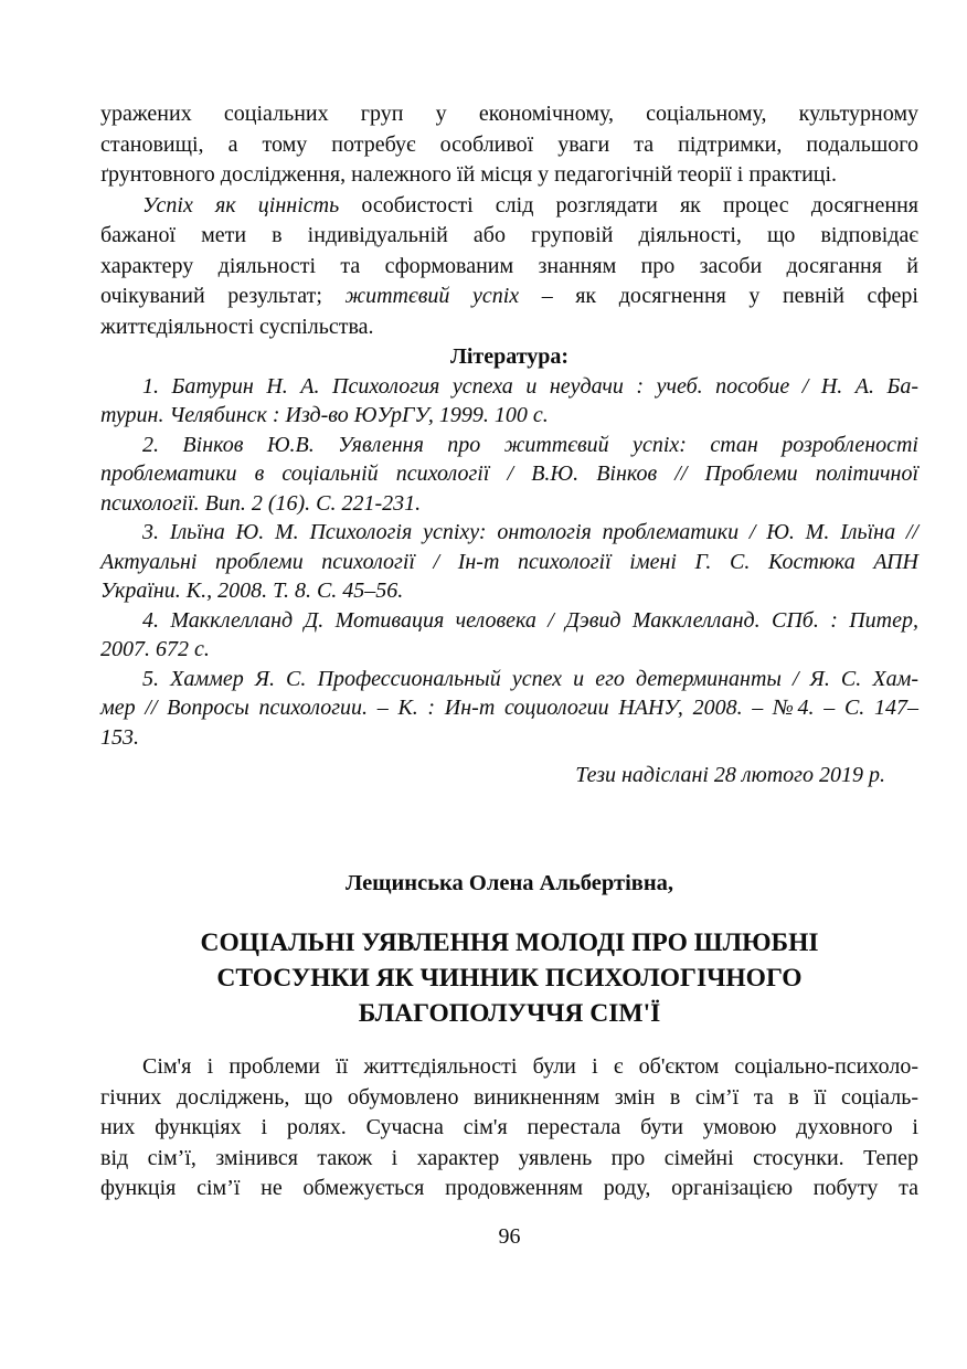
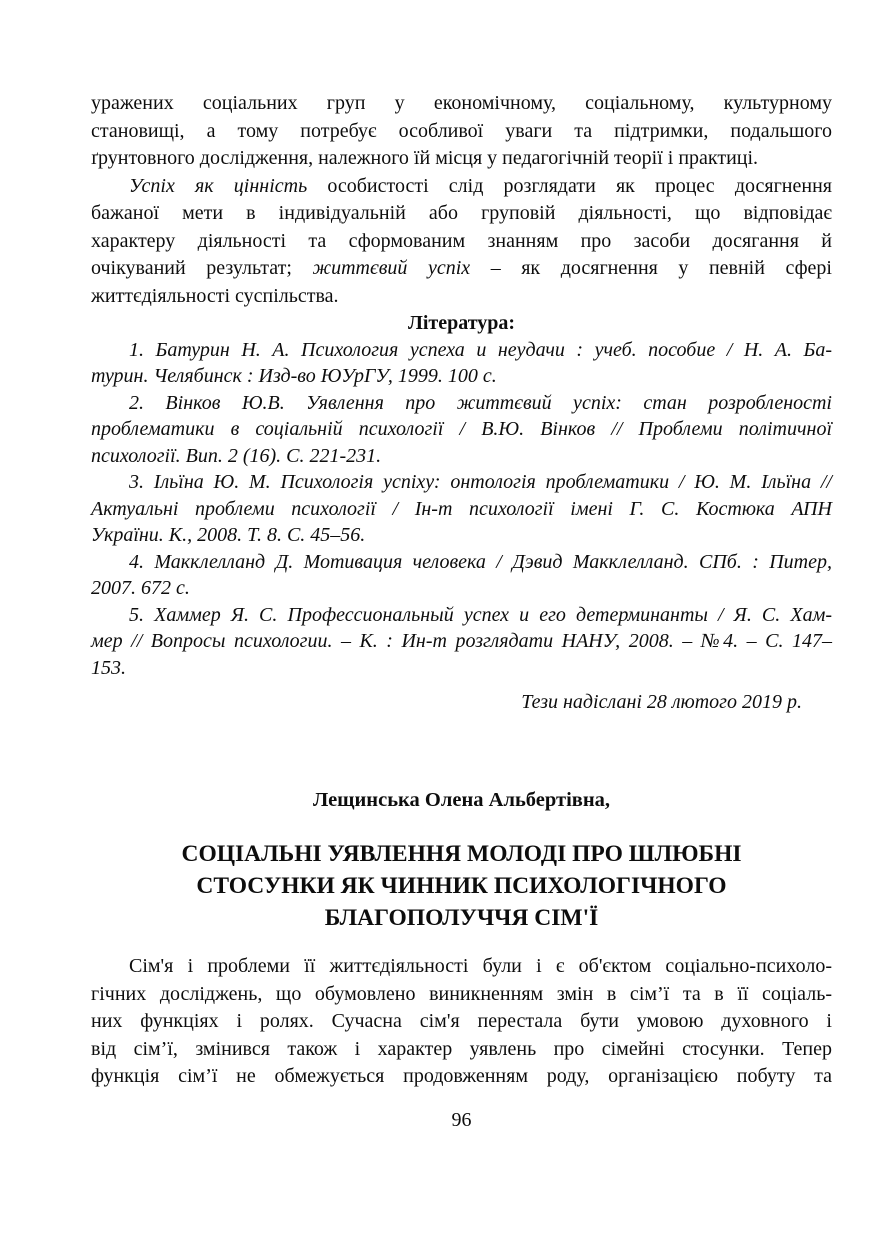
  уражених соціальних груп у економічному, соціальному, культурному
  становищі, а тому потребує особливої уваги та підтримки, подальшого
  ґрунтовного дослідження, належного їй місця у педагогічній теорії і практиці.
  Успіх як цінність особистості слід розглядати як процес досягнення
  бажаної мети в індивідуальній або груповій діяльності, що відповідає
  характеру діяльності та сформованим знанням про засоби досягання й
  очікуваний результат; життєвий успіх – як досягнення у певній сфері
  життєдіяльності суспільства.
  Література:
  1. Батурин Н. А. Психология успеха и неудачи : учеб. пособие / Н. А. Ба-
  турин. Челябинск : Изд-во ЮУрГУ, 1999. 100 с.
  2. Вінков Ю.В. Уявлення про життєвий успіх: стан розробленості
  проблематики в соціальній психології / В.Ю. Вінков // Проблеми політичної
  психології. Вип. 2 (16). С. 221-231.
  3. Ільїна Ю. М. Психологія успіху: онтологія проблематики / Ю. М. Ільїна //
  Актуальні проблеми психології / Ін-т психології імені Г. С. Костюка АПН
  України. К., 2008. Т. 8. С. 45–56.
  4. Макклелланд Д. Мотивация человека / Дэвид Макклелланд. СПб. : Питер,
  2007. 672 с.
  5. Хаммер Я. С. Профессиональный успех и его детерминанты / Я. С. Хам-
- мер // Вопросы психологии. – К. : Ин-т социологии НАНУ, 2008. – №4. – С. 147–
+ мер // Вопросы психологии. – К. : Ин-т розглядати НАНУ, 2008. – №4. – С. 147–
  153.
  Тези надіслані 28 лютого 2019 р.
  Лещинська Олена Альбертівна,
  СОЦІАЛЬНІ УЯВЛЕННЯ МОЛОДІ ПРО ШЛЮБНІ
  СТОСУНКИ ЯК ЧИННИК ПСИХОЛОГІЧНОГО
  БЛАГОПОЛУЧЧЯ СІМ'Ї
  Сім'я і проблеми її життєдіяльності були і є об'єктом соціально-психоло-
  гічних досліджень, що обумовлено виникненням змін в сім’ї та в її соціаль-
  них функціях і ролях. Сучасна сім'я перестала бути умовою духовного і
  від сім’ї, змінився також і характер уявлень про сімейні стосунки. Тепер
  функція сім’ї не обмежується продовженням роду, організацією побуту та
  96
